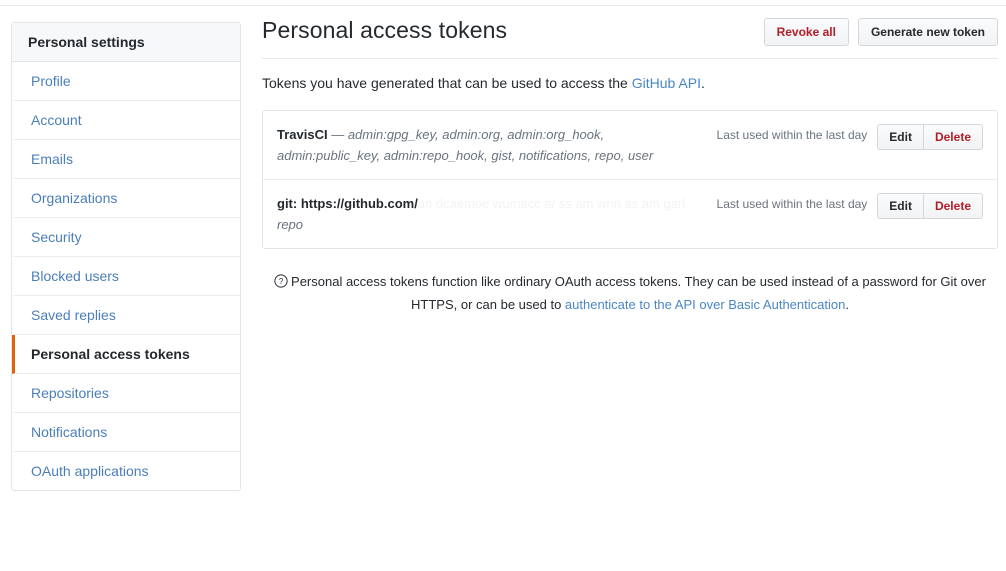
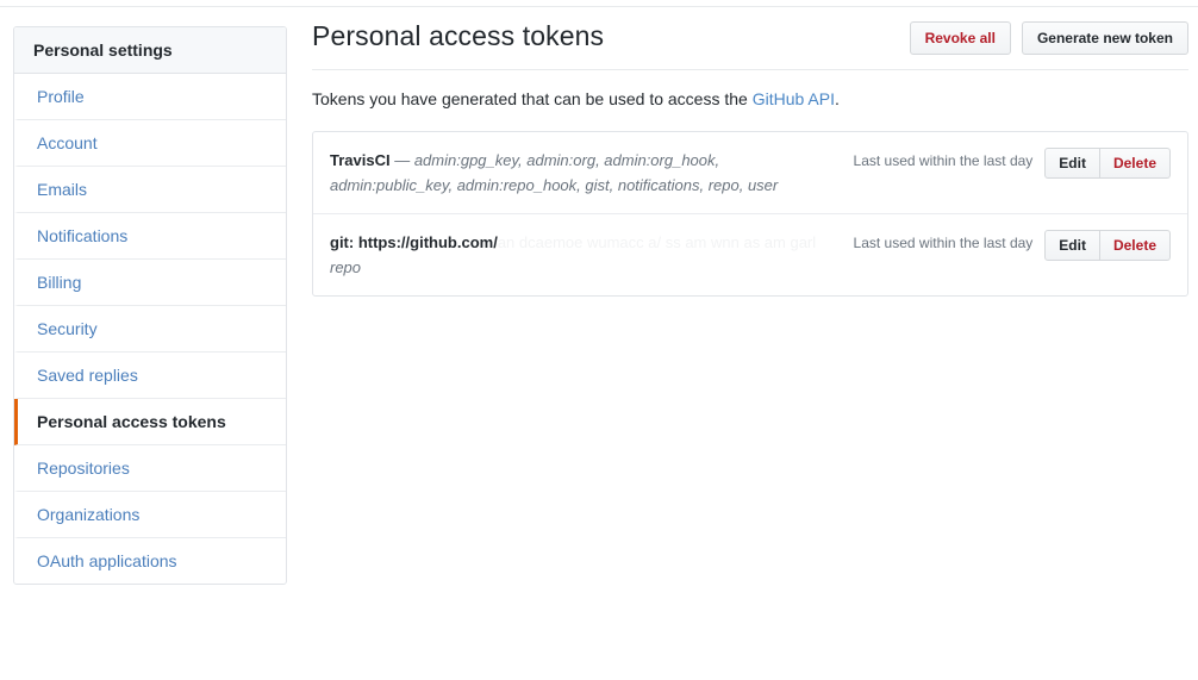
  Personal settings
  Profile
  Account
  Emails
- Organizations
+ Notifications
+ Billing
  Security
- Blocked users
  Saved replies
  Personal access tokens
  Repositories
- Notifications
+ Organizations
  OAuth applications
  Personal access tokens
  Revoke all
  Generate new token
  Tokens you have generated that can be used to access the GitHub API.
  TravisCI — admin:gpg_key, admin:org, admin:org_hook, admin:public_key, admin:repo_hook, gist, notifications, repo, user
  Last used within the last day
  Edit
  Delete
  git: https://github.com/an dcaemoe wumacc a/ ss am wnn as am garl
  repo
  Last used within the last day
  Edit
  Delete
- ?
- Personal access tokens function like ordinary OAuth access tokens. They can be used instead of a password for Git over HTTPS, or can be used to authenticate to the API over Basic Authentication.
